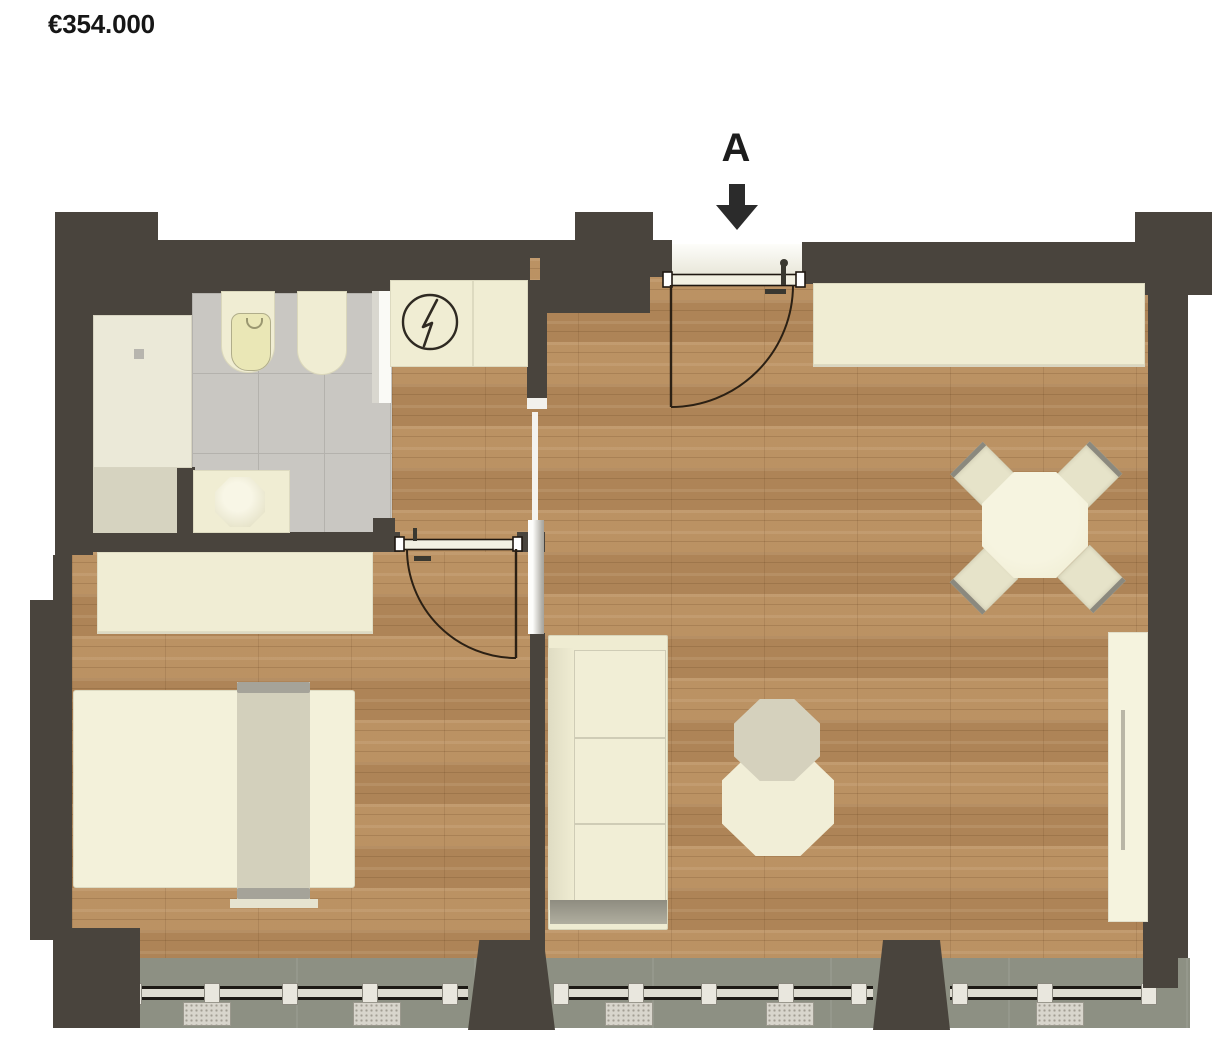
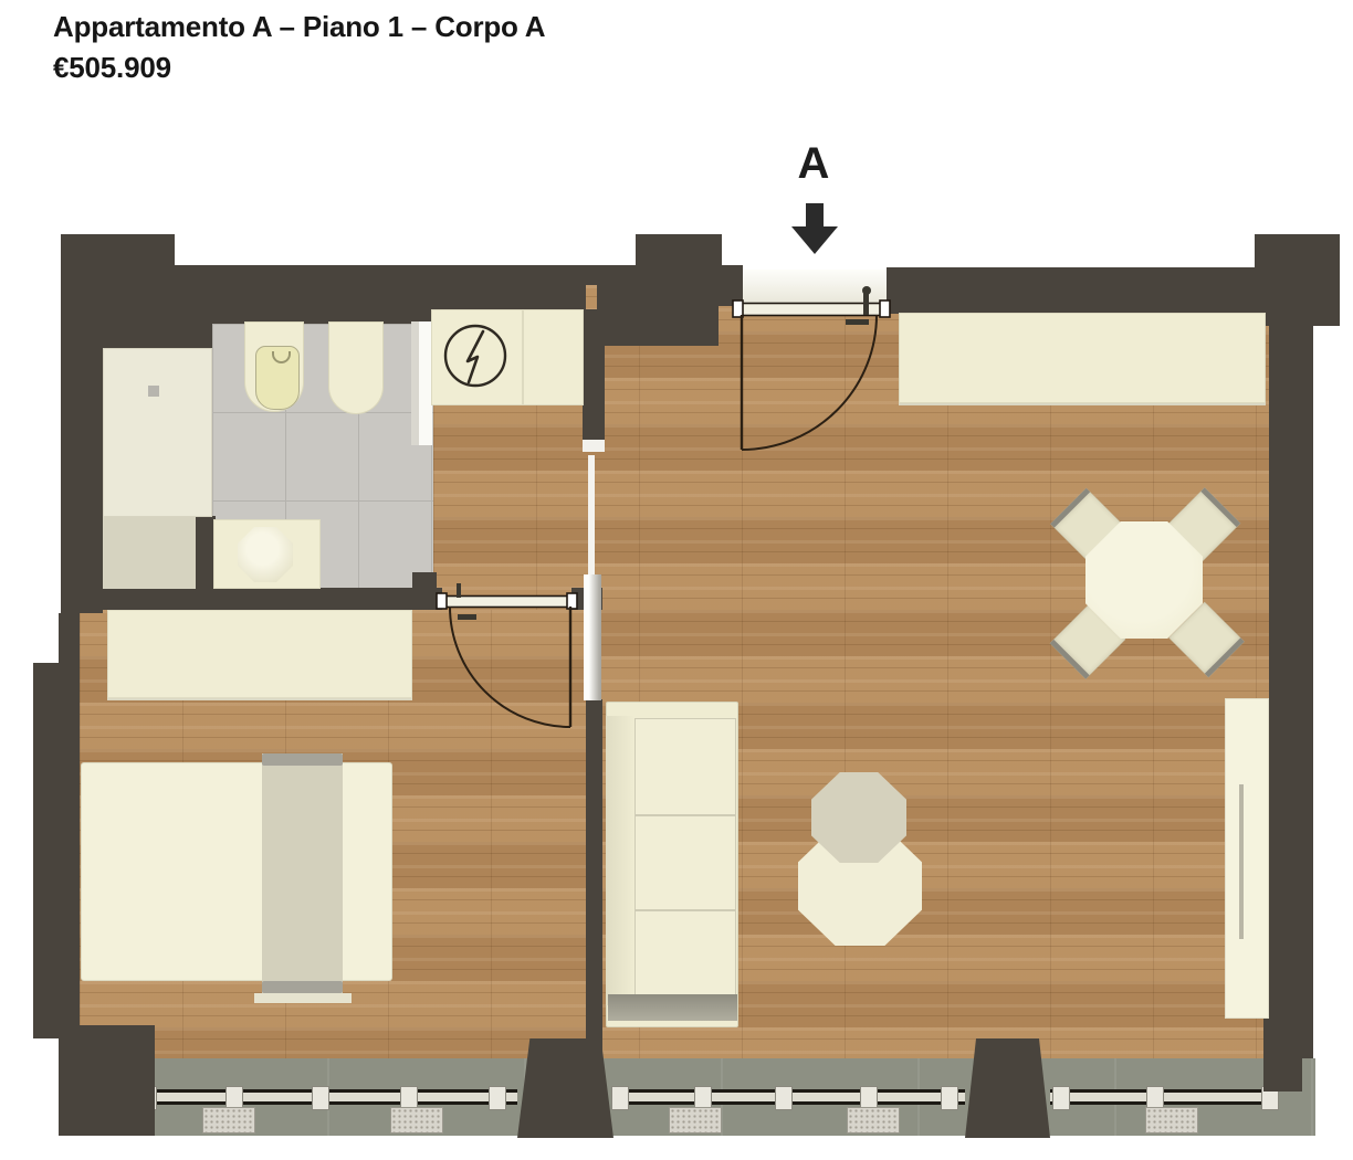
+ Appartamento A – Piano 1 – Corpo A
- €354.000
+ €505.909
  A
